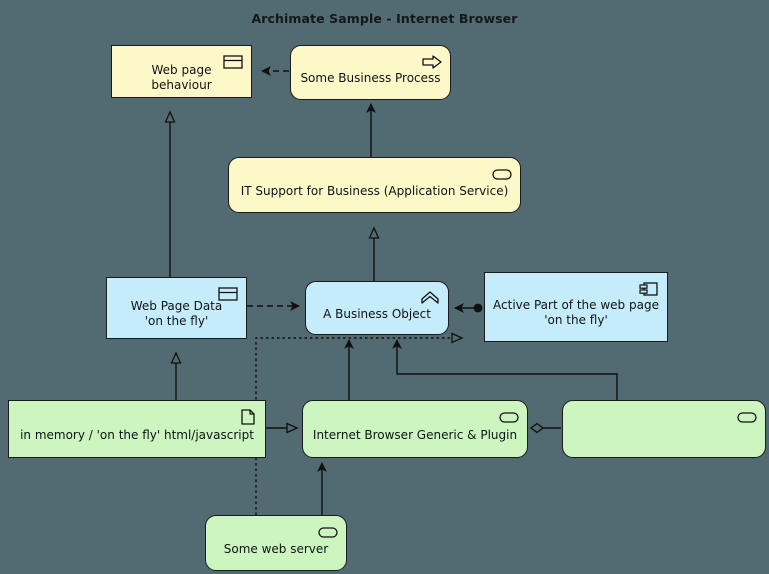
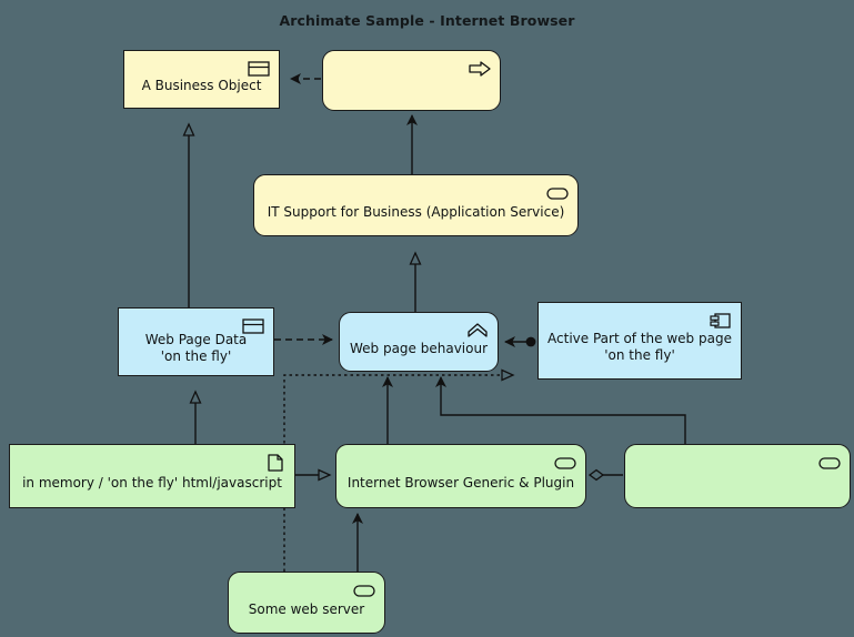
  Archimate Sample - Internet Browser
- Web page behaviour
+ A Business Object
- Some Business Process
  IT Support for Business (Application Service)
  Web Page Data
  'on the fly'
- A Business Object
+ Web page behaviour
  Active Part of the web page
  'on the fly'
  in memory / 'on the fly' html/javascript
  Internet Browser Generic & Plugin
  Some web server
